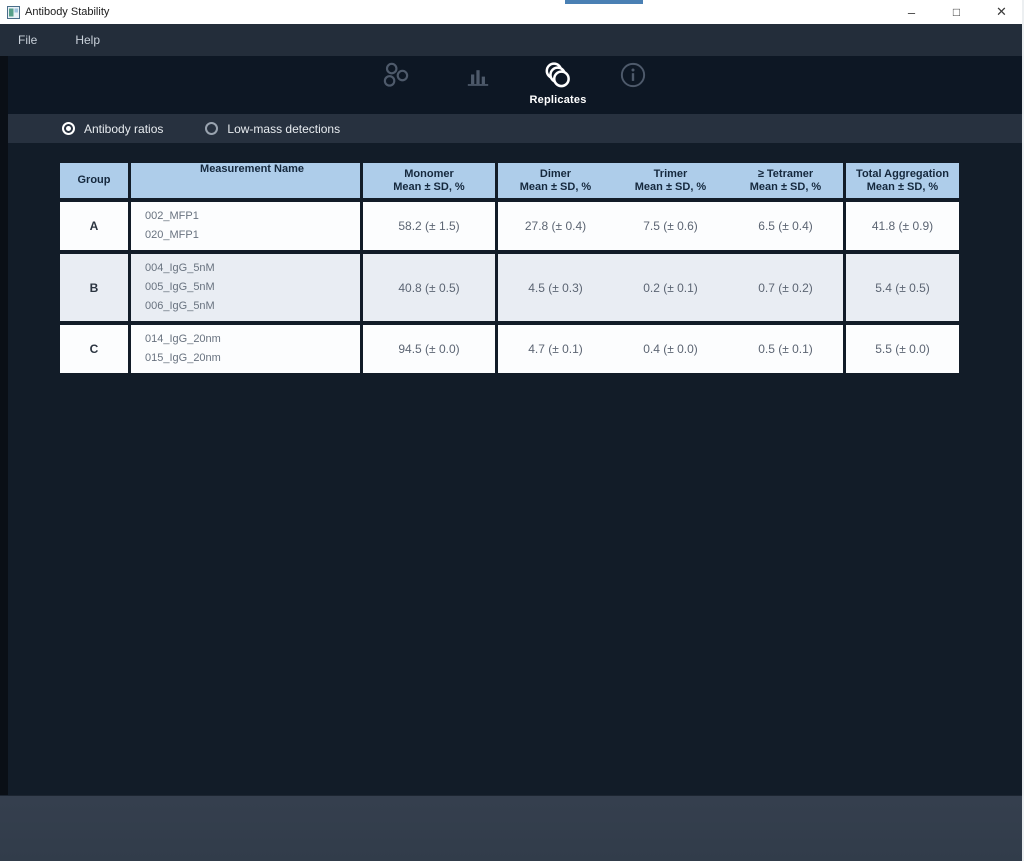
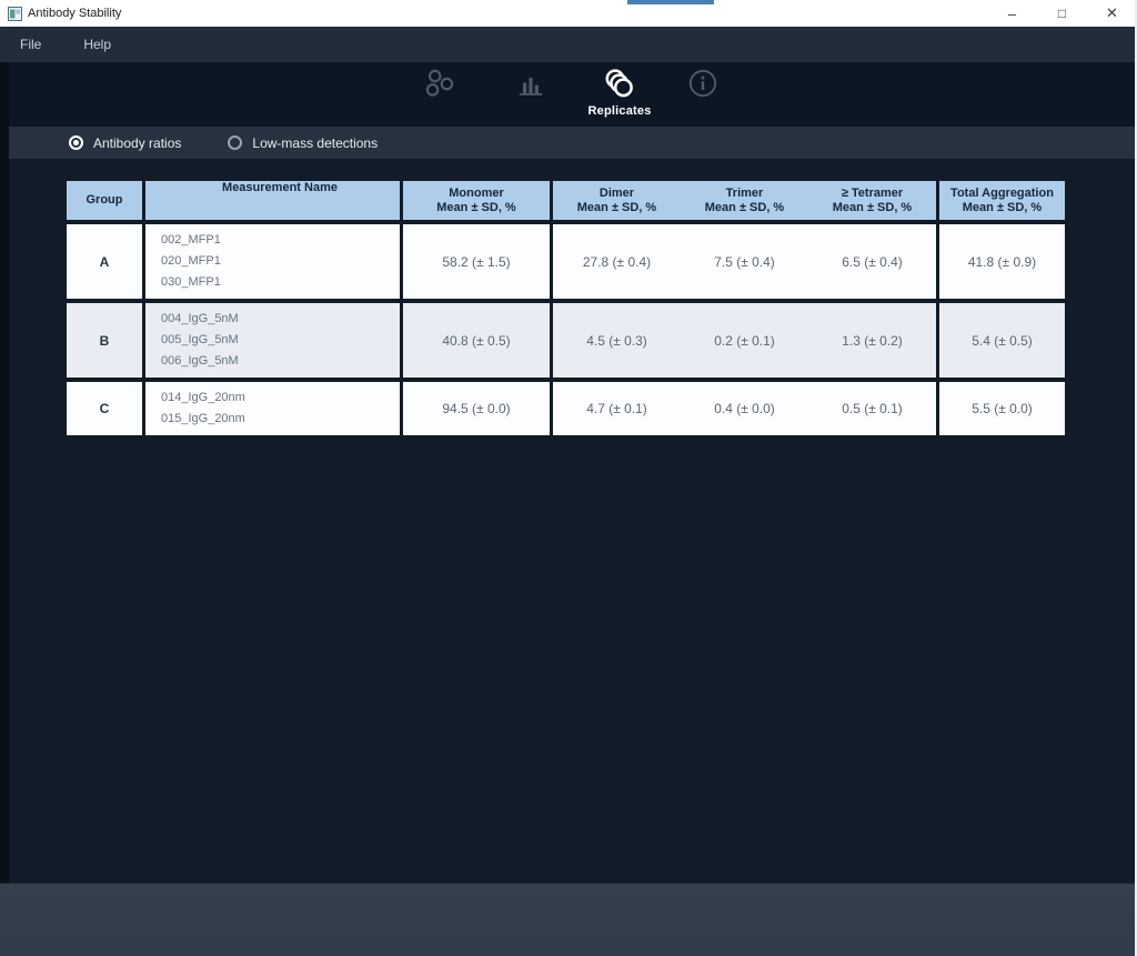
  Antibody Stability
  –
  □
  ✕
  File
  Help
  Replicates
  Antibody ratios
  Low-mass detections
  Group
  Measurement Name
  Monomer
  Mean ± SD, %
  Dimer
  Mean ± SD, %
  Trimer
  Mean ± SD, %
  ≥ Tetramer
  Mean ± SD, %
  Total Aggregation
  Mean ± SD, %
  A
  002_MFP1
  020_MFP1
+ 030_MFP1
  58.2 (± 1.5)
  27.8 (± 0.4)
- 7.5 (± 0.6)
+ 7.5 (± 0.4)
  6.5 (± 0.4)
  41.8 (± 0.9)
  B
  004_IgG_5nM
  005_IgG_5nM
  006_IgG_5nM
  40.8 (± 0.5)
  4.5 (± 0.3)
  0.2 (± 0.1)
- 0.7 (± 0.2)
+ 1.3 (± 0.2)
  5.4 (± 0.5)
  C
  014_IgG_20nm
  015_IgG_20nm
  94.5 (± 0.0)
  4.7 (± 0.1)
  0.4 (± 0.0)
  0.5 (± 0.1)
  5.5 (± 0.0)
